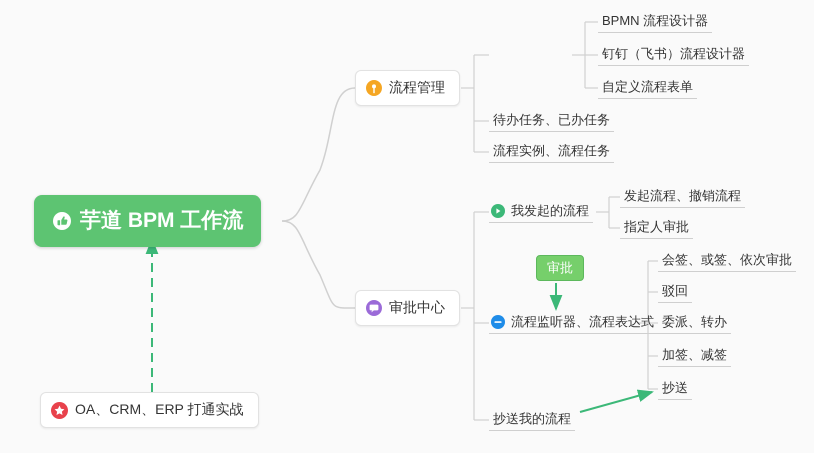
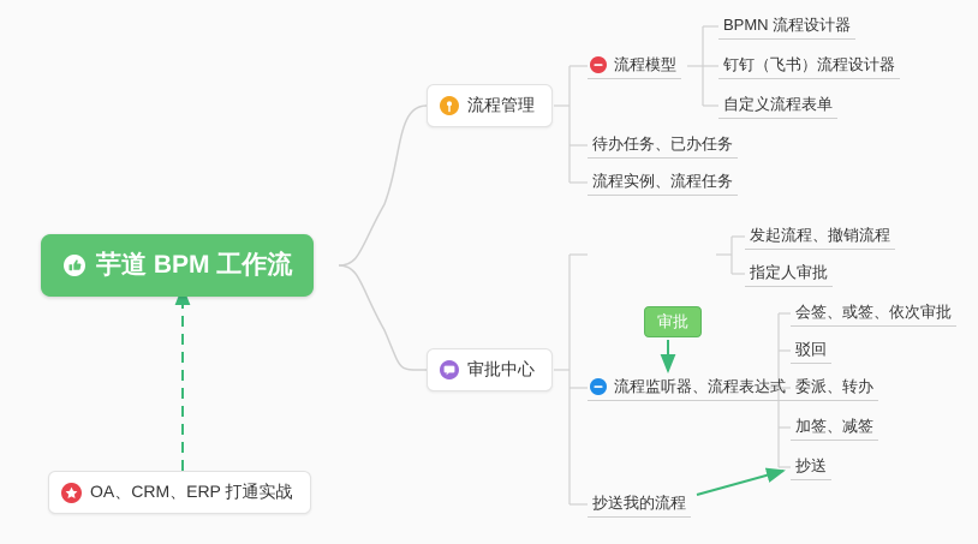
  芋道 BPM 工作流
  流程管理
+ 流程模型
  BPMN 流程设计器
  钉钉（飞书）流程设计器
  自定义流程表单
  待办任务、已办任务
  流程实例、流程任务
  审批中心
- 我发起的流程
  发起流程、撤销流程
  指定人审批
  流程监听器、流程表达式
  会签、或签、依次审批
  驳回
  委派、转办
  加签、减签
  抄送
  抄送我的流程
  审批
  OA、CRM、ERP 打通实战
